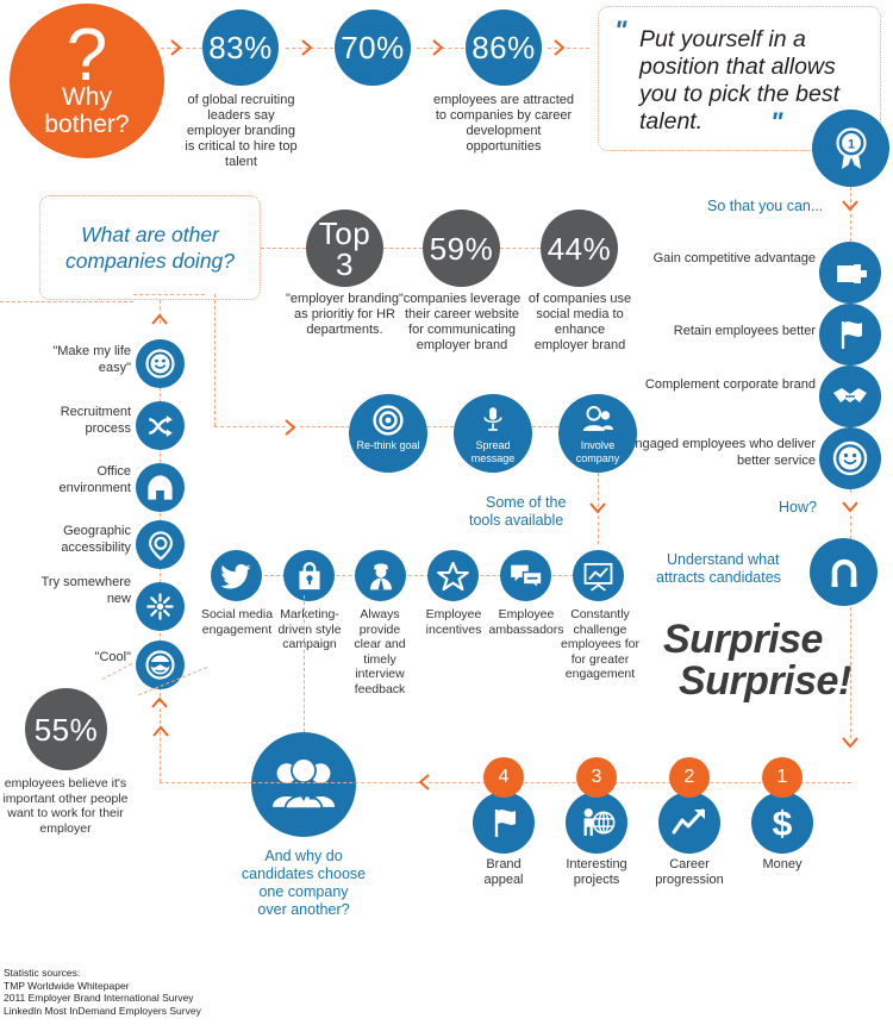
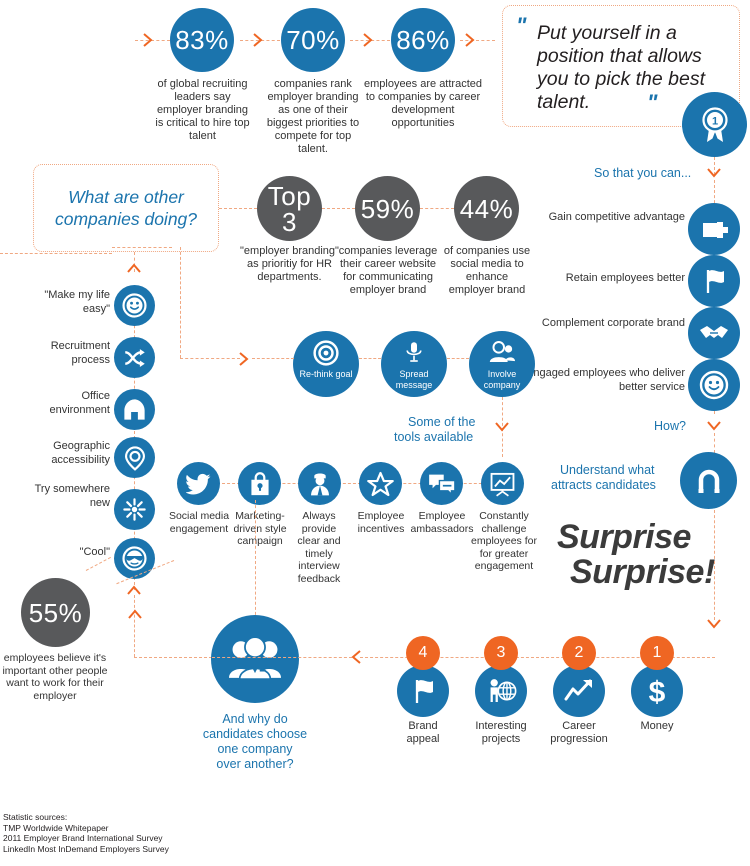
- ?
- Why
- bother?
  83%
  of global recruiting leaders say employer branding is critical to hire top talent
  70%
+ companies rank employer branding as one of their biggest priorities to compete for top talent.
  86%
  employees are attracted to companies by career development opportunities
  "
  Put yourself in a position that allows you to pick the best talent.
  "
  1
  So that you can...
  Gain competitive advantage
  Retain employees better
  Complement corporate brand
  ngaged employees who deliver better service
  How?
  Understand what
  attracts candidates
  Surprise
  Surprise!
  What are other
  companies doing?
  Top 3
  "employer branding" as prioritiy for HR departments.
  59%
  companies leverage their career website for communicating employer brand
  44%
  of companies use social media to enhance employer brand
  "Make my life easy"
  Recruitment process
  Office environment
  Geographic accessibility
  Try somewhere new
  "Cool"
  55%
  employees believe it's important other people want to work for their employer
  Re-think goal
  Spread message
  Involve company
  Some of the
  tools available
  Social media engagement
  Marketing-driven style campaign
  Always provide clear and timely interview feedback
  Employee incentives
  Employee ambassadors
  Constantly challenge employees for for greater engagement
  And why do
  candidates choose
  one company
  over another?
  4
  Brand appeal
  3
  Interesting projects
  2
  Career progression
  $
  1
  Money
  Statistic sources:
  TMP Worldwide Whitepaper
  2011 Employer Brand International Survey
  LinkedIn Most InDemand Employers Survey
